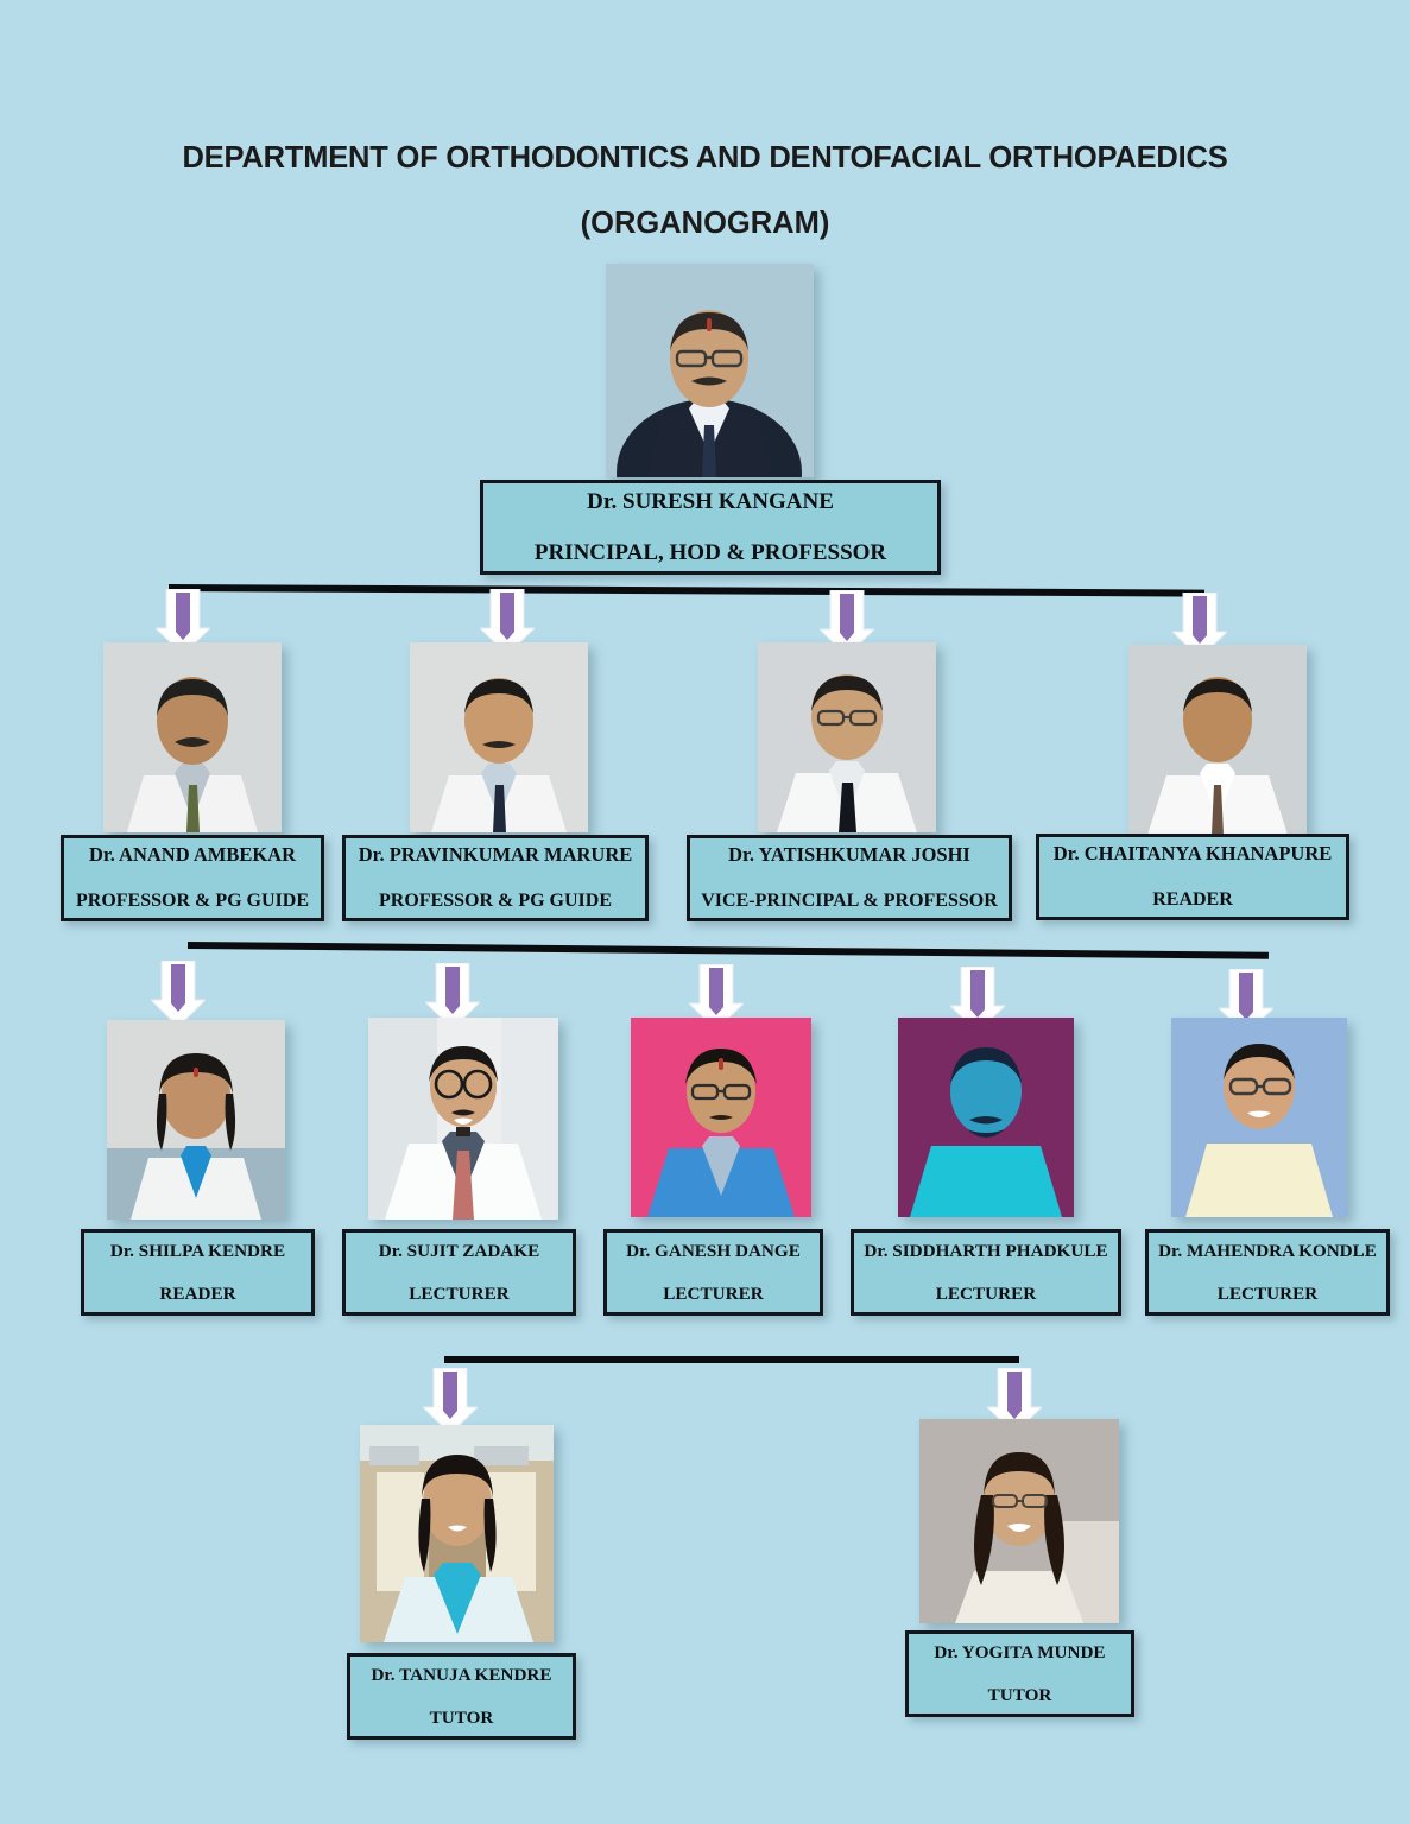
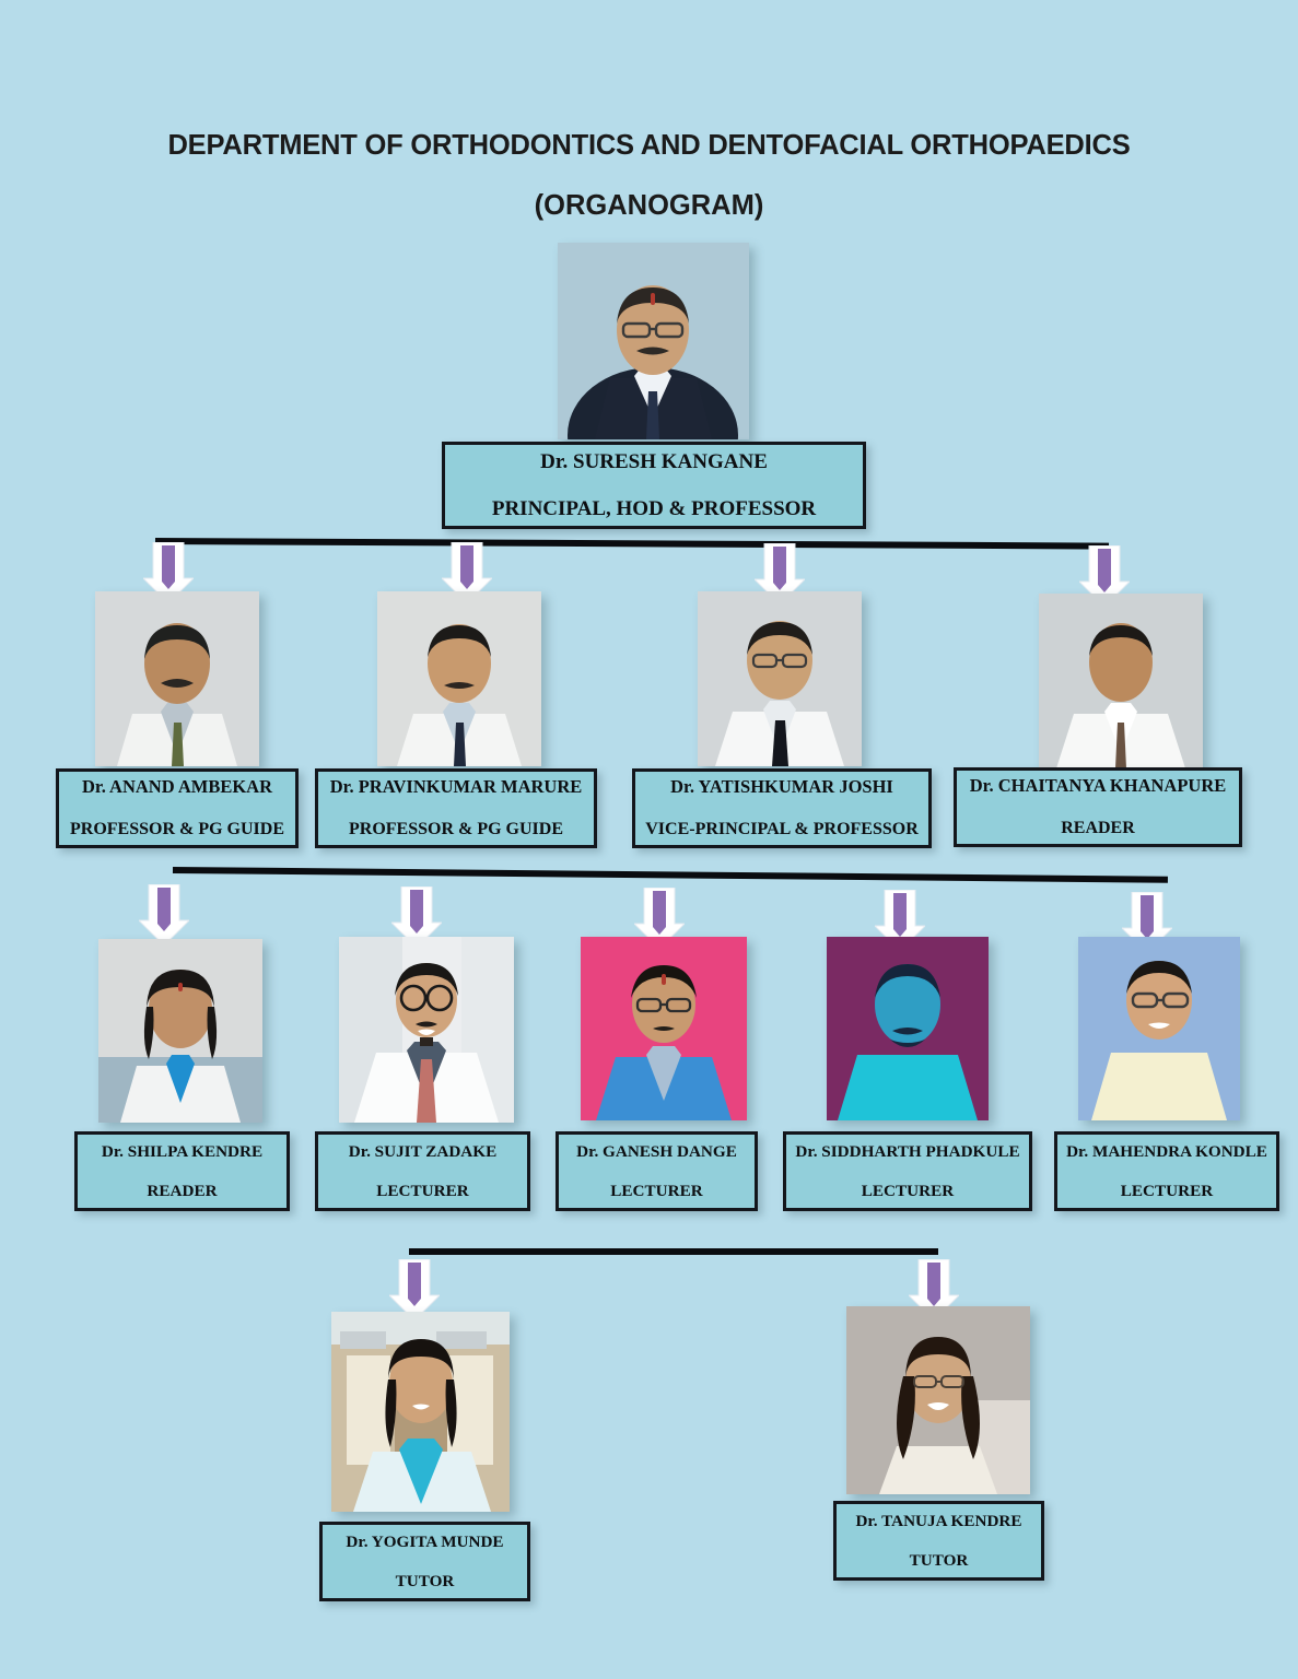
  DEPARTMENT OF ORTHODONTICS AND DENTOFACIAL ORTHOPAEDICS
  (ORGANOGRAM)
  Dr. SURESH KANGANE
  PRINCIPAL, HOD & PROFESSOR
  Dr. ANAND AMBEKAR
  PROFESSOR & PG GUIDE
  Dr. PRAVINKUMAR MARURE
  PROFESSOR & PG GUIDE
  Dr. YATISHKUMAR JOSHI
  VICE-PRINCIPAL & PROFESSOR
  Dr. CHAITANYA KHANAPURE
  READER
  Dr. SHILPA KENDRE
  READER
  Dr. SUJIT ZADAKE
  LECTURER
  Dr. GANESH DANGE
  LECTURER
  Dr. SIDDHARTH PHADKULE
  LECTURER
  Dr. MAHENDRA KONDLE
  LECTURER
- Dr. TANUJA KENDRE
+ Dr. YOGITA MUNDE
  TUTOR
- Dr. YOGITA MUNDE
+ Dr. TANUJA KENDRE
  TUTOR
